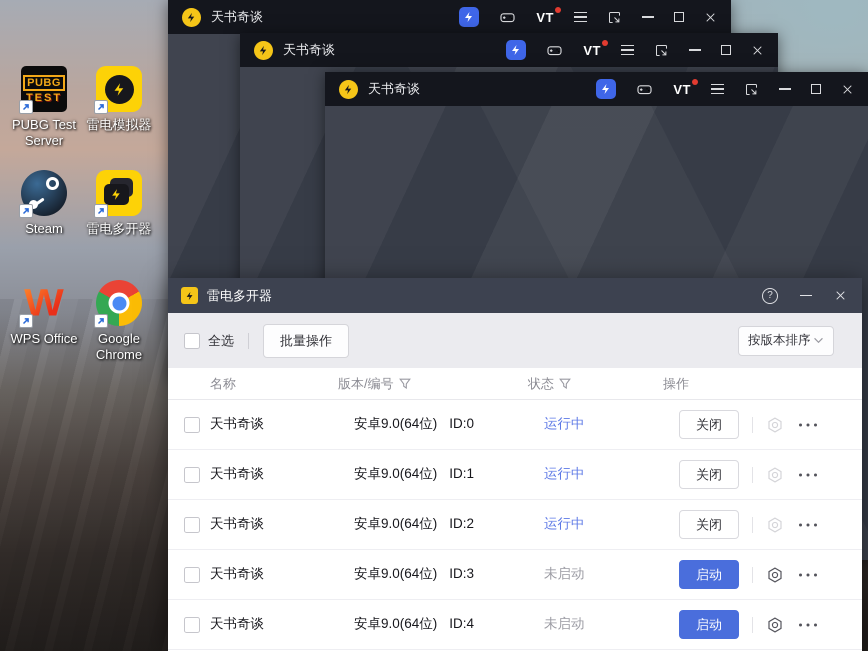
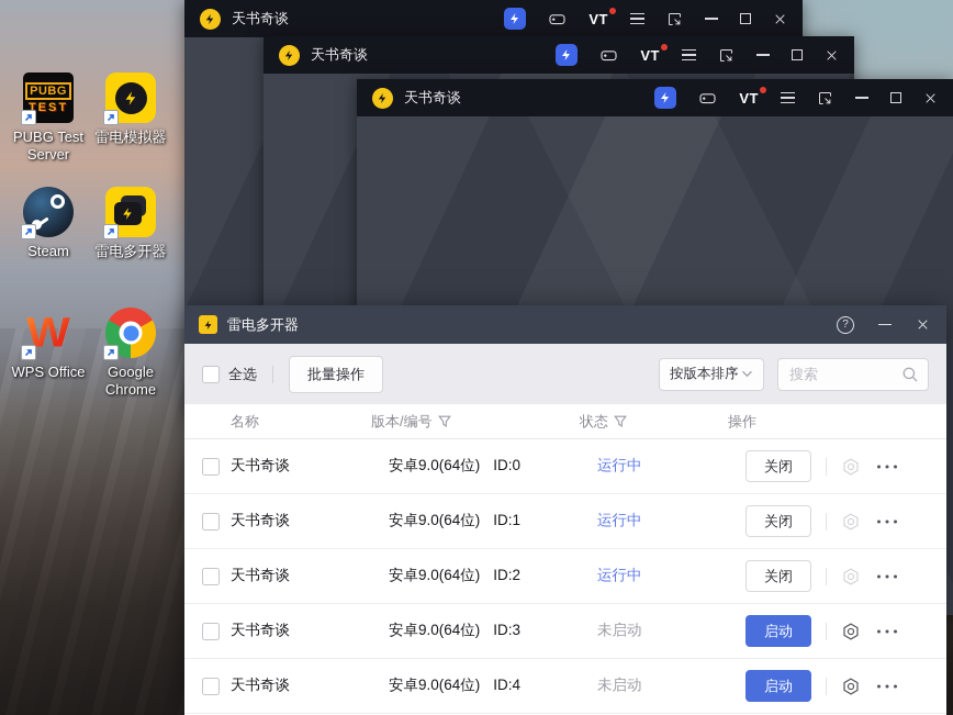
  PUBG
  TEST
  PUBG Test Server
  雷电模拟器
  Steam
  雷电多开器
  W
  WPS Office
  Google Chrome
  天书奇谈
  VT
  天书奇谈
  VT
  天书奇谈
  VT
  雷电多开器
  ?
  全选
  批量操作
  按版本排序
+ 搜索
  名称
  版本/编号
  状态
  操作
  天书奇谈
  安卓9.0(64位)
  ID:0
  运行中
  关闭
  天书奇谈
  安卓9.0(64位)
  ID:1
  运行中
  关闭
  天书奇谈
  安卓9.0(64位)
  ID:2
  运行中
  关闭
  天书奇谈
  安卓9.0(64位)
  ID:3
  未启动
  启动
  天书奇谈
  安卓9.0(64位)
  ID:4
  未启动
  启动
